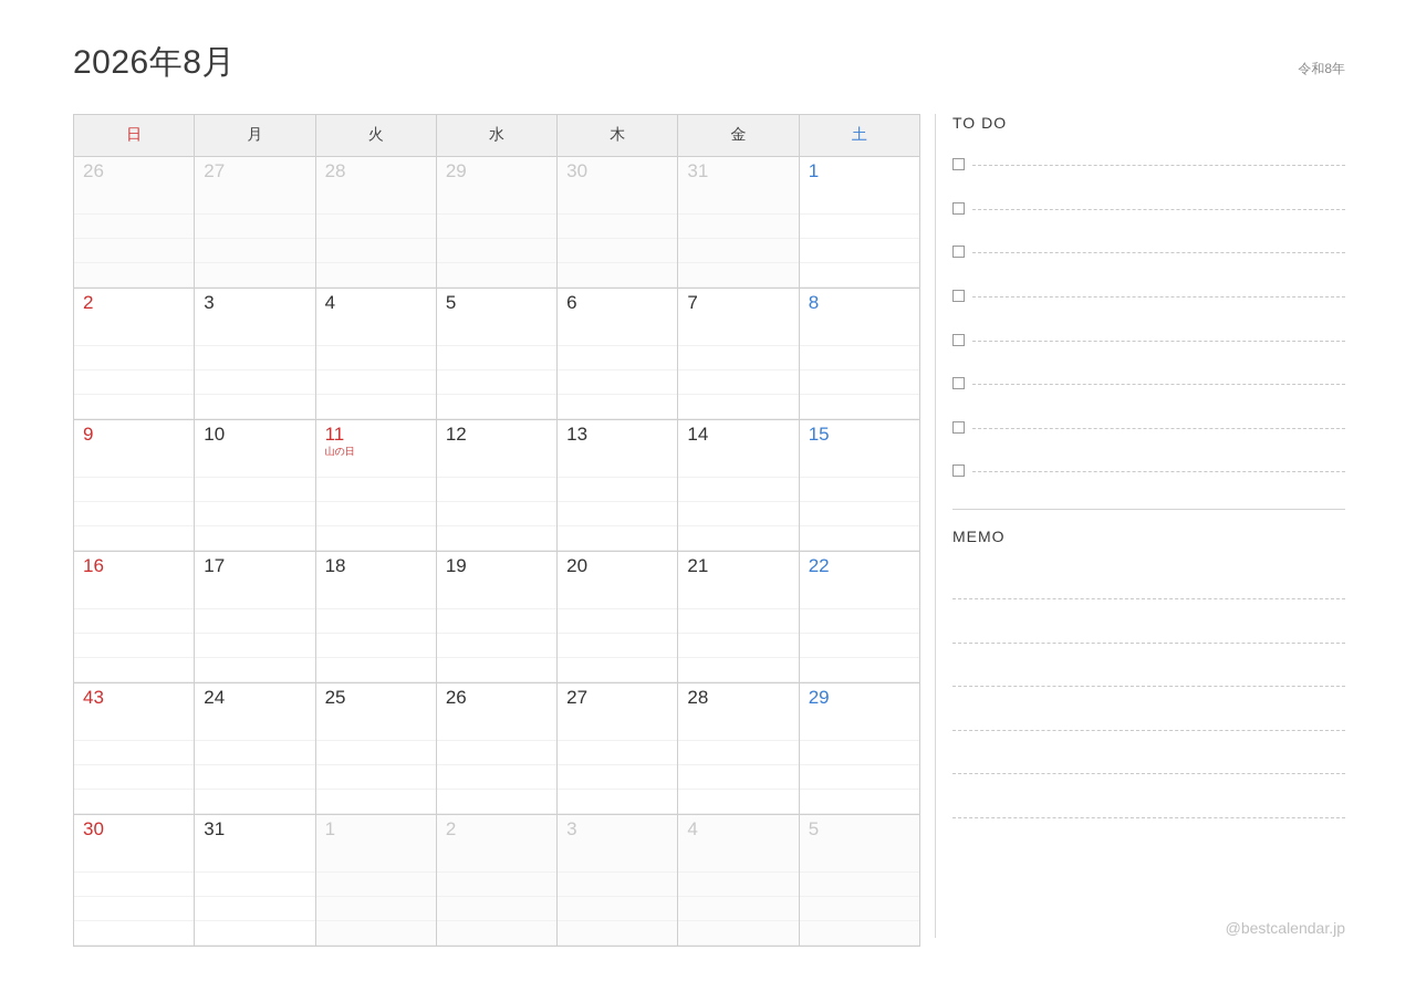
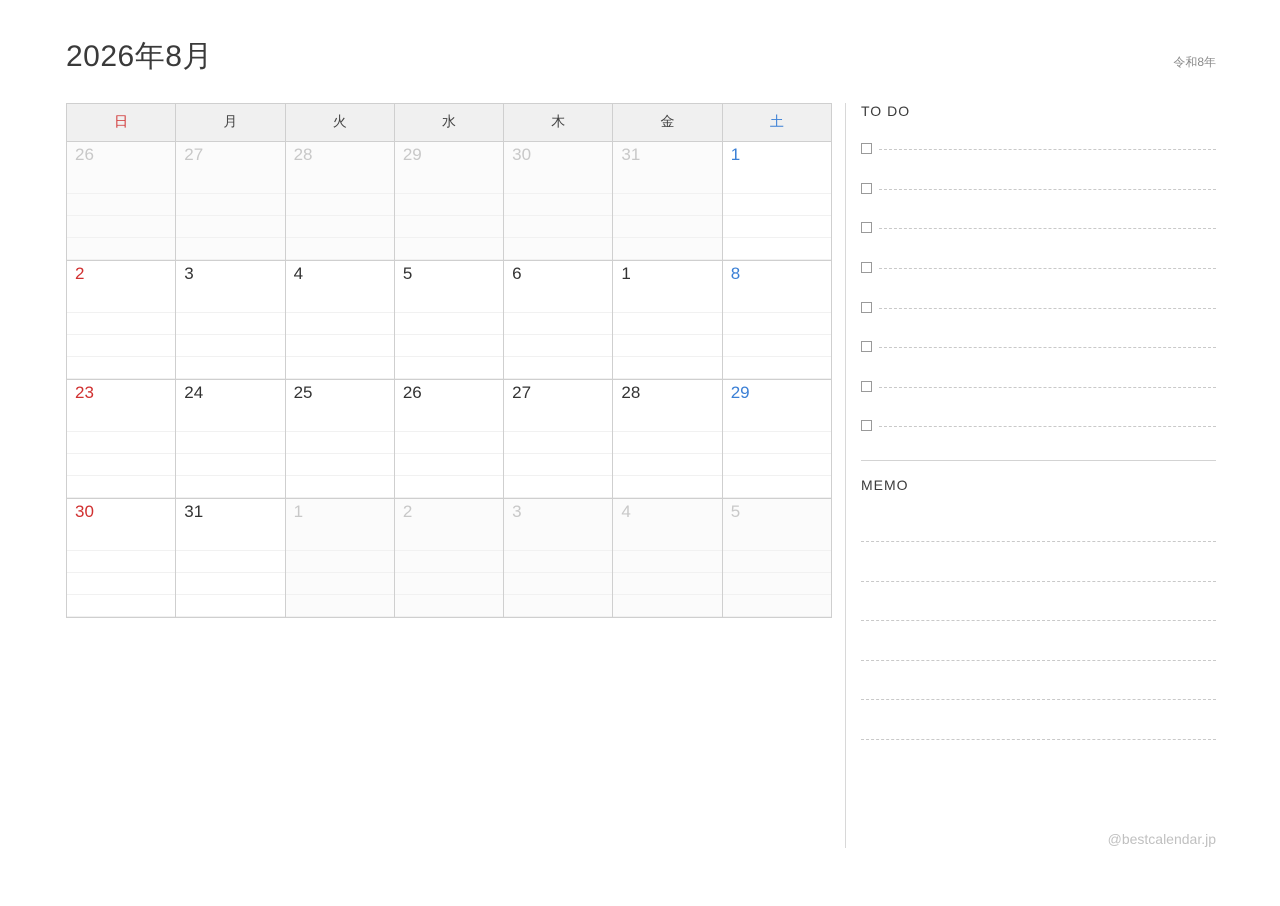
  2026年8月
  令和8年
  日	月	火	水	木	金	土
  26	27	28	29	30	31	1
- 2	3	4	5	6	7	8
+ 2	3	4	5	6	1	8
- 9	10	11山の日	12	13	14	15
- 16	17	18	19	20	21	22
- 43	24	25	26	27	28	29
+ 23	24	25	26	27	28	29
  30	31	1	2	3	4	5
  TO DO
  MEMO
  @bestcalendar.jp
